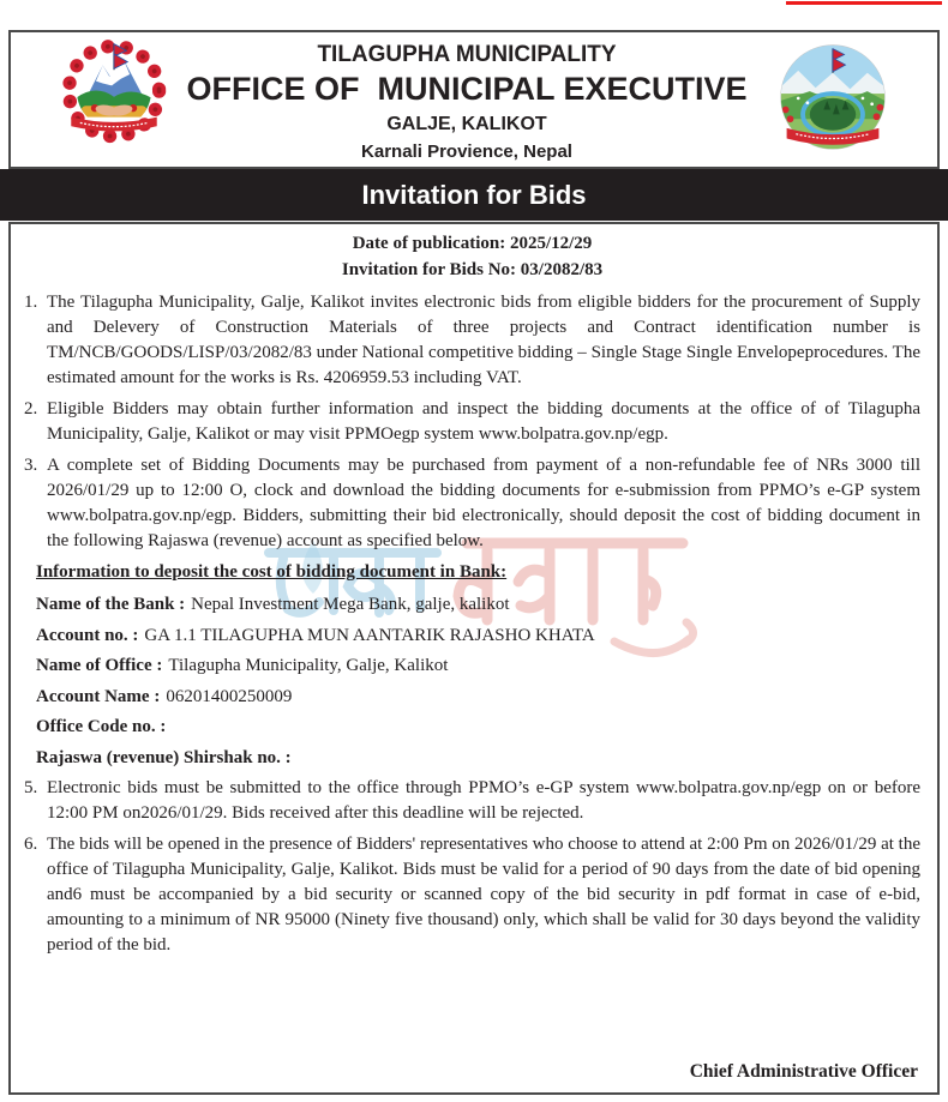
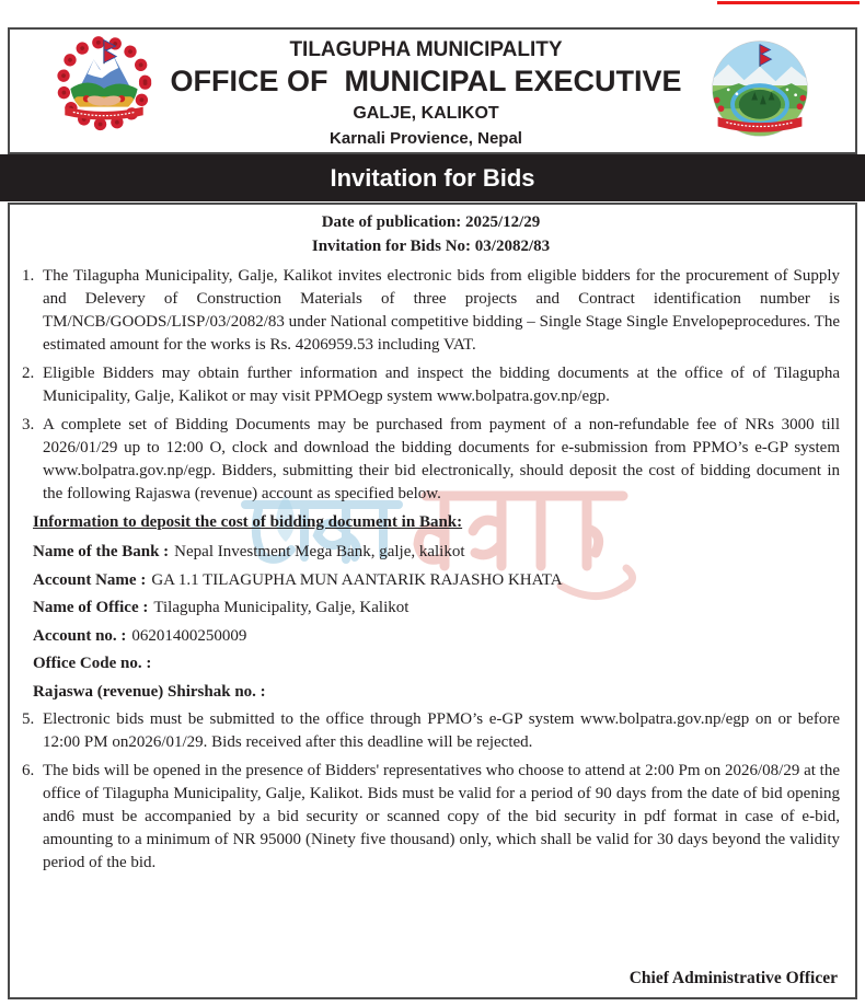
  TILAGUPHA MUNICIPALITY
  OFFICE OF MUNICIPAL EXECUTIVE
  GALJE, KALIKOT
  Karnali Provience, Nepal
  Invitation for Bids
  Date of publication: 2025/12/29
  Invitation for Bids No: 03/2082/83
  1.
  The Tilagupha Municipality, Galje, Kalikot invites electronic bids from eligible bidders for the procurement of Supply and Delevery of Construction Materials of three projects and Contract identification number is TM/NCB/GOODS/LISP/03/2082/83 under National competitive bidding – Single Stage Single Envelopeprocedures. The estimated amount for the works is Rs. 4206959.53 including VAT.
  2.
  Eligible Bidders may obtain further information and inspect the bidding documents at the office of of Tilagupha Municipality, Galje, Kalikot or may visit PPMOegp system www.bolpatra.gov.np/egp.
  3.
  A complete set of Bidding Documents may be purchased from payment of a non-refundable fee of NRs 3000 till 2026/01/29 up to 12:00 O, clock and download the bidding documents for e-submission from PPMO’s e-GP system www.bolpatra.gov.np/egp. Bidders, submitting their bid electronically, should deposit the cost of bidding document in the following Rajaswa (revenue) account as specified below.
  Information to deposit the cost of bidding document in Bank:
  Name of the Bank : Nepal Investment Mega Bank, galje, kalikot
- Account no. : GA 1.1 TILAGUPHA MUN AANTARIK RAJASHO KHATA
+ Account Name : GA 1.1 TILAGUPHA MUN AANTARIK RAJASHO KHATA
  Name of Office : Tilagupha Municipality, Galje, Kalikot
- Account Name : 06201400250009
+ Account no. : 06201400250009
  Office Code no. :
  Rajaswa (revenue) Shirshak no. :
  5.
  Electronic bids must be submitted to the office through PPMO’s e-GP system www.bolpatra.gov.np/egp on or before 12:00 PM on2026/01/29. Bids received after this deadline will be rejected.
  6.
- The bids will be opened in the presence of Bidders' representatives who choose to attend at 2:00 Pm on 2026/01/29 at the office of Tilagupha Municipality, Galje, Kalikot. Bids must be valid for a period of 90 days from the date of bid opening and6 must be accompanied by a bid security or scanned copy of the bid security in pdf format in case of e-bid, amounting to a minimum of NR 95000 (Ninety five thousand) only, which shall be valid for 30 days beyond the validity period of the bid.
+ The bids will be opened in the presence of Bidders' representatives who choose to attend at 2:00 Pm on 2026/08/29 at the office of Tilagupha Municipality, Galje, Kalikot. Bids must be valid for a period of 90 days from the date of bid opening and6 must be accompanied by a bid security or scanned copy of the bid security in pdf format in case of e-bid, amounting to a minimum of NR 95000 (Ninety five thousand) only, which shall be valid for 30 days beyond the validity period of the bid.
  Chief Administrative Officer
